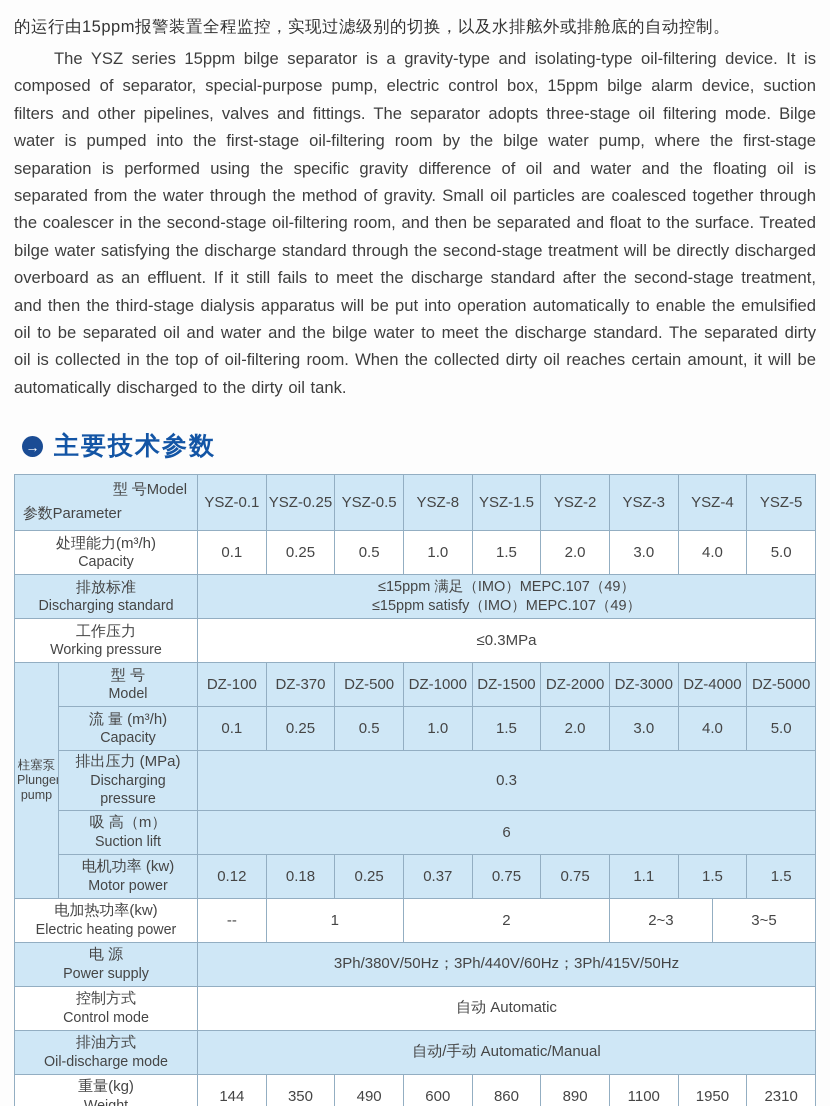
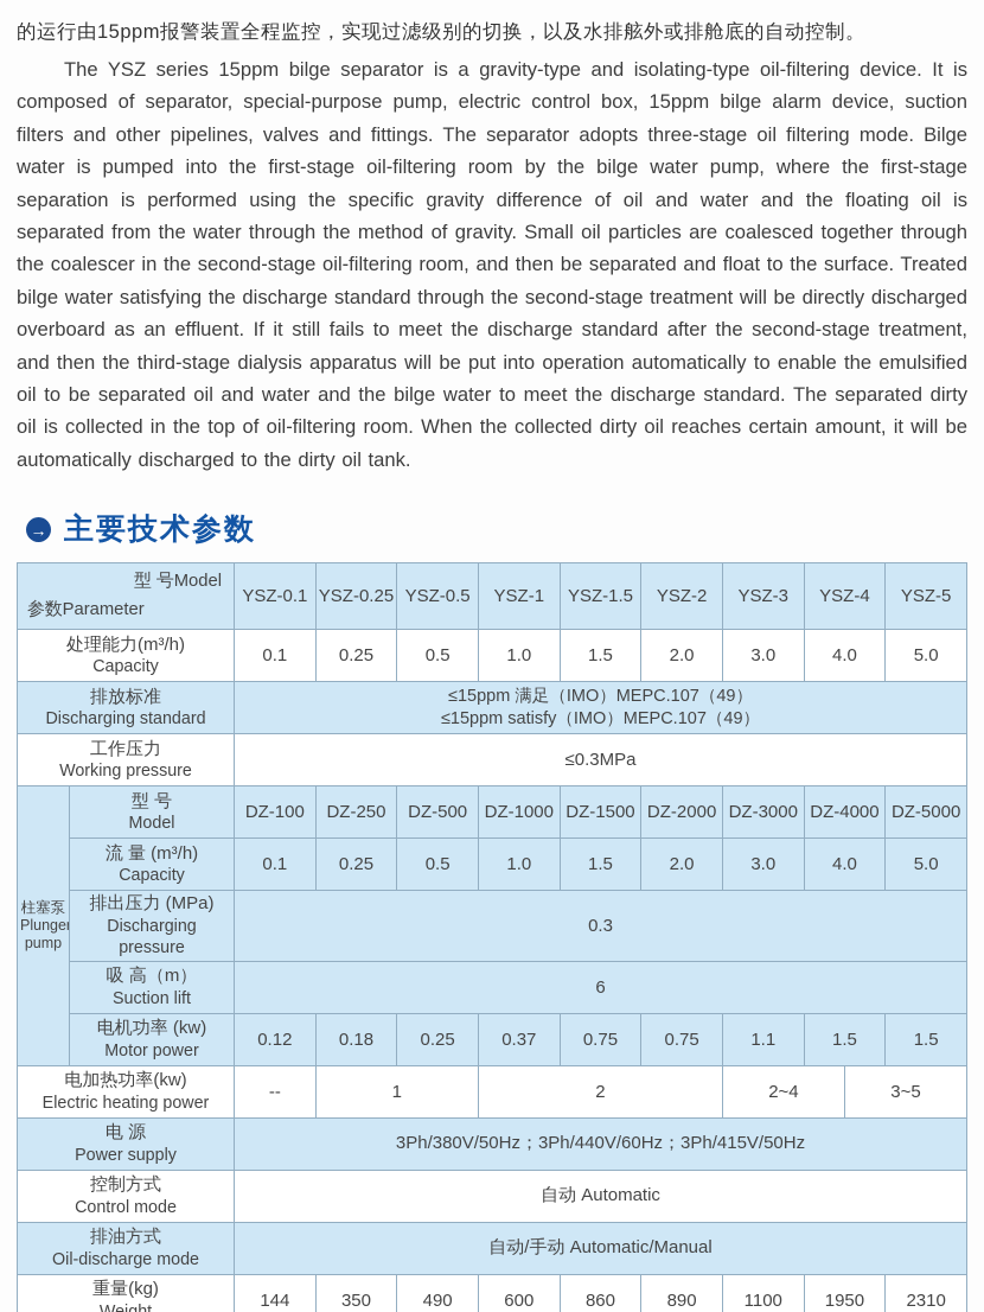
  的运行由15ppm报警装置全程监控，实现过滤级别的切换，以及水排舷外或排舱底的自动控制。
  The YSZ series 15ppm bilge separator is a gravity-type and isolating-type oil-filtering device. It is composed of separator, special-purpose pump, electric control box, 15ppm bilge alarm device, suction filters and other pipelines, valves and fittings. The separator adopts three-stage oil filtering mode. Bilge water is pumped into the first-stage oil-filtering room by the bilge water pump, where the first-stage separation is performed using the specific gravity difference of oil and water and the floating oil is separated from the water through the method of gravity. Small oil particles are coalesced together through the coalescer in the second-stage oil-filtering room, and then be separated and float to the surface. Treated bilge water satisfying the discharge standard through the second-stage treatment will be directly discharged overboard as an effluent. If it still fails to meet the discharge standard after the second-stage treatment, and then the third-stage dialysis apparatus will be put into operation automatically to enable the emulsified oil to be separated oil and water and the bilge water to meet the discharge standard. The separated dirty oil is collected in the top of oil-filtering room. When the collected dirty oil reaches certain amount, it will be automatically discharged to the dirty oil tank.
  →
  主要技术参数
- 型 号Model 参数Parameter	YSZ-0.1	YSZ-0.25	YSZ-0.5	YSZ-8	YSZ-1.5	YSZ-2	YSZ-3	YSZ-4	YSZ-5
+ 型 号Model 参数Parameter	YSZ-0.1	YSZ-0.25	YSZ-0.5	YSZ-1	YSZ-1.5	YSZ-2	YSZ-3	YSZ-4	YSZ-5
  处理能力(m³/h) Capacity	0.1	0.25	0.5	1.0	1.5	2.0	3.0	4.0	5.0
  排放标准 Discharging standard	≤15ppm 满足（IMO）MEPC.107（49） ≤15ppm satisfy（IMO）MEPC.107（49）
  工作压力 Working pressure	≤0.3MPa
- 柱塞泵 Plunge pump	型 号 Model	DZ-100	DZ-370	DZ-500	DZ-1000	DZ-1500	DZ-2000	DZ-3000	DZ-4000	DZ-5000
+ 柱塞泵 Plunge pump	型 号 Model	DZ-100	DZ-250	DZ-500	DZ-1000	DZ-1500	DZ-2000	DZ-3000	DZ-4000	DZ-5000
  流 量 (m³/h) Capacity	0.1	0.25	0.5	1.0	1.5	2.0	3.0	4.0	5.0
  排出压力 (MPa) Discharging pressure	0.3
  吸 高（m） Suction lift	6
  电机功率 (kw) Motor power	0.12	0.18	0.25	0.37	0.75	0.75	1.1	1.5	1.5
- 电加热功率(kw) Electric heating power	--	1	2	2~3	3~5
+ 电加热功率(kw) Electric heating power	--	1	2	2~4	3~5
  电 源 Power supply	3Ph/380V/50Hz；3Ph/440V/60Hz；3Ph/415V/50Hz
  控制方式 Control mode	自动 Automatic
  排油方式 Oil-discharge mode	自动/手动 Automatic/Manual
  重量(kg)	144	350	490	600	860	890	1100	1950	2310
